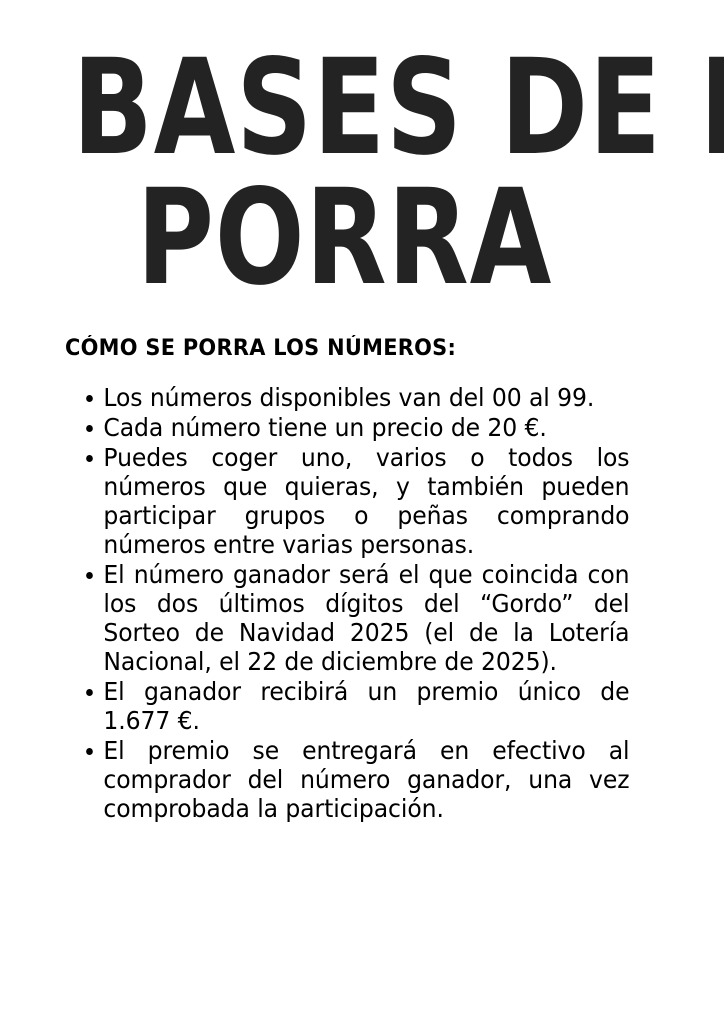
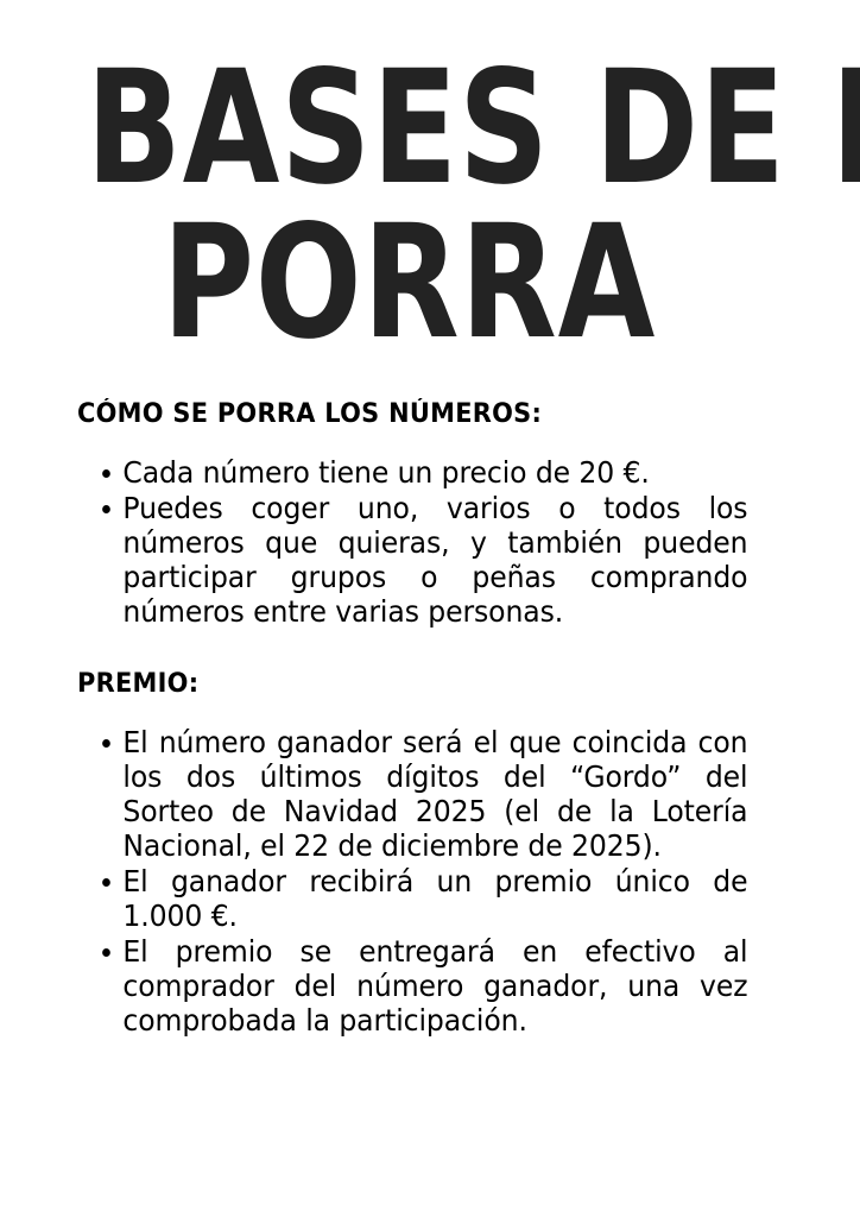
  BASES DE
  PORRA
  CÓMO SE PORRA LOS NÚMEROS:
- Los números disponibles van del 00 al 99.
  Cada número tiene un precio de 20 €.
  Puedes coger uno, varios o todos los números que quieras, y también pueden participar grupos o peñas comprando números entre varias personas.
+ PREMIO:
  El número ganador será el que coincida con los dos últimos dígitos del “Gordo” del Sorteo de Navidad 2025 (el de la Lotería Nacional, el 22 de diciembre de 2025).
- El ganador recibirá un premio único de 1.677 €.
+ El ganador recibirá un premio único de 1.000 €.
  El premio se entregará en efectivo al comprador del número ganador, una vez comprobada la participación.
